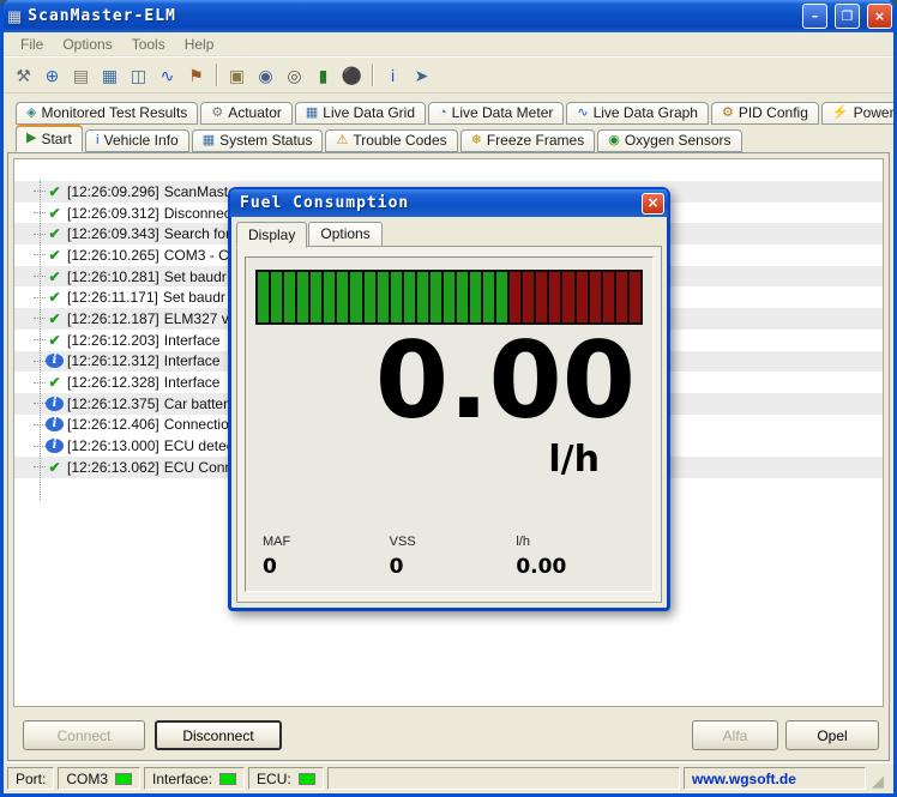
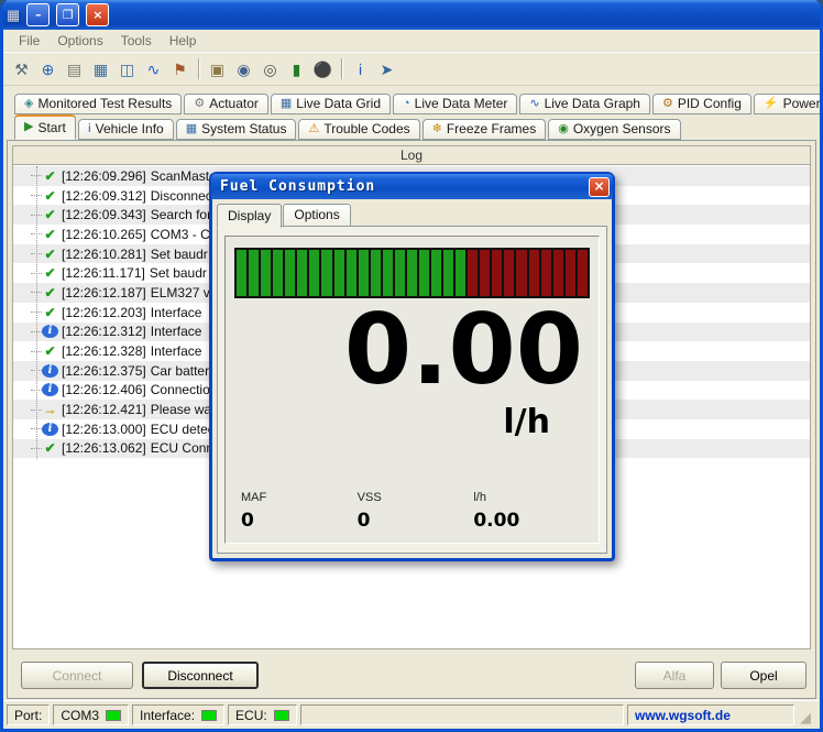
  ▦
- ScanMaster-ELM
  –
  ❐
  ×
  File
  Options
  Tools
  Help
  ⚒
  ⊕
  ▤
  ▦
  ◫
  ∿
  ⚑
  ▣
  ◉
  ◎
  ▮
  ⚫
  ℹ
  ➤
  ◈
  Monitored Test Results
  ⚙
  Actuator
  ▦
  Live Data Grid
  ◔
  Live Data Meter
  ∿
  Live Data Graph
  ⚙
  PID Config
  ⚡
  Power
  ▶
  Start
  ℹ
  Vehicle Info
  ▦
  System Status
  ⚠
  Trouble Codes
  ❄
  Freeze Frames
  ◉
  Oxygen Sensors
+ Log
  ✔
  [12:26:09.296]
  ScanMast
  ✔
  [12:26:09.312]
  Disconne
  ✔
  [12:26:09.343]
  Search fo
  ✔
  [12:26:10.265]
  COM3 - C
  ✔
  [12:26:10.281]
  Set baudr
  ✔
  [12:26:11.171]
  Set baudr
  ✔
  [12:26:12.187]
  ELM327 v
  ✔
  [12:26:12.203]
  Interface
  i
  [12:26:12.312]
  Interface
  ✔
  [12:26:12.328]
  Interface
  i
  [12:26:12.375]
  Car batter
  i
  [12:26:12.406]
  Connectio
+ →
+ [12:26:12.421]
+ Please wa
  i
  [12:26:13.000]
  ECU dete
  ✔
  [12:26:13.062]
  ECU Con
  Connect
  Disconnect
  Alfa
  Opel
  Port:
  COM3
  Interface:
  ECU:
  www.wgsoft.de
  ◢
  Fuel Consumption
  ×
  Display
  Options
  0.00
  l/h
  MAF
  0
  VSS
  0
  l/h
  0.00
